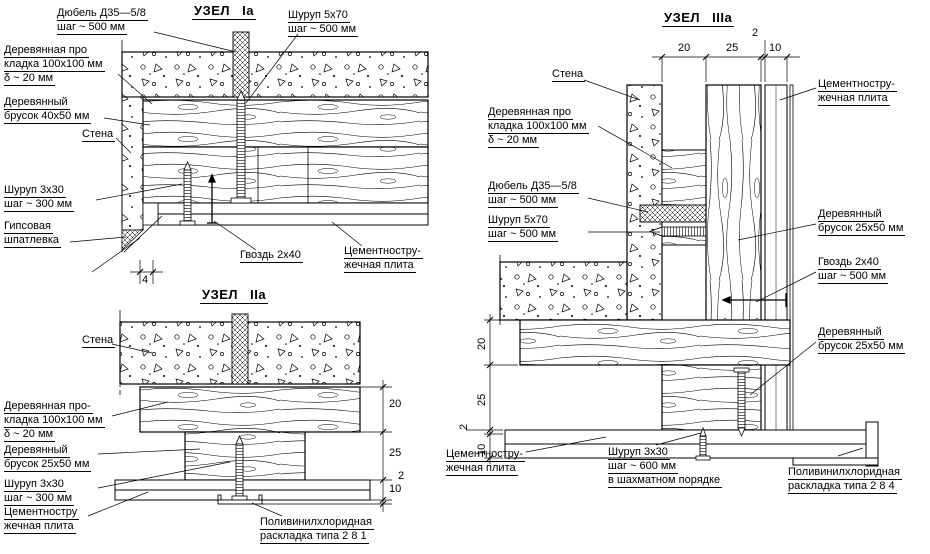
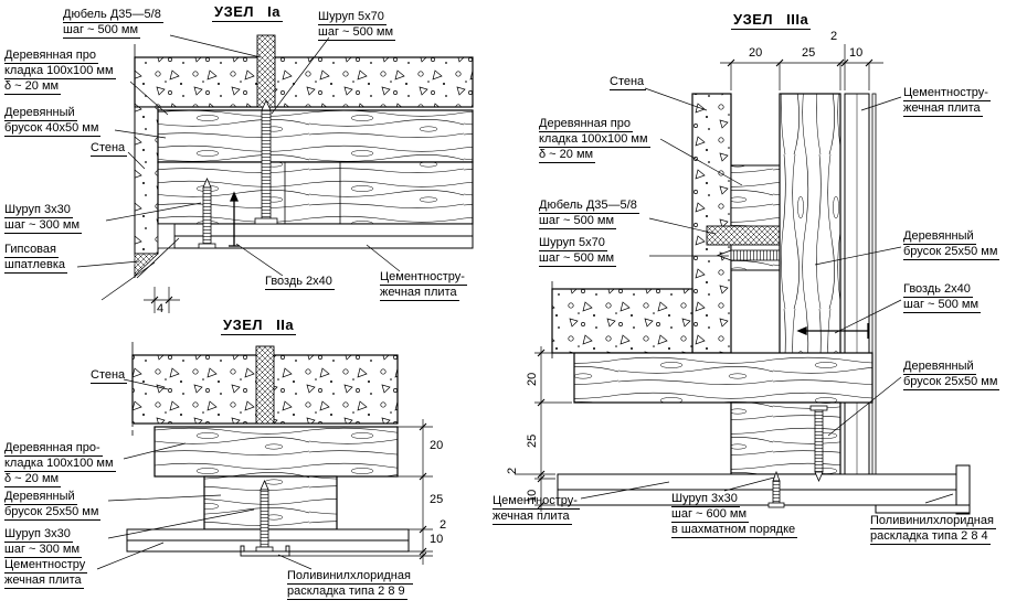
  УЗЕЛ Ia
  Дюбель Д35—5/8
  шаг ~ 500 мм
  Шуруп 5x70
  шаг ~ 500 мм
  Деревянная про
  кладка 100x100 мм
  δ ~ 20 мм
  Деревянный
  брусок 40x50 мм
  Стена
  Шуруп 3x30
  шаг ~ 300 мм
  Гипсовая
  шпатлевка
  Гвоздь 2x40
  Цементностру-
  жечная плита
  4
  УЗЕЛ IIa
  Стена
  Деревянная про-
  кладка 100x100 мм
  δ ~ 20 мм
  Деревянный
  брусок 25x50 мм
  Шуруп 3x30
  шаг ~ 300 мм
  Цементностру
  жечная плита
  Поливинилхлоридная
- раскладка типа 2 8 1
+ раскладка типа 2 8 9
  20
  25
  10
  2
  УЗЕЛ IIIa
  20
  25
  2
  10
  Стена
  Цементностру-
  жечная плита
  Деревянная про
  кладка 100x100 мм
  δ ~ 20 мм
  Дюбель Д35—5/8
  шаг ~ 500 мм
  Шуруп 5x70
  шаг ~ 500 мм
  Деревянный
  брусок 25x50 мм
  Гвоздь 2x40
  шаг ~ 500 мм
  Деревянный
  брусок 25x50 мм
  Цементностру-
  жечная плита
  Шуруп 3x30
  шаг ~ 600 мм
  в шахматном порядке
  Поливинилхлоридная
  раскладка типа 2 8 4
